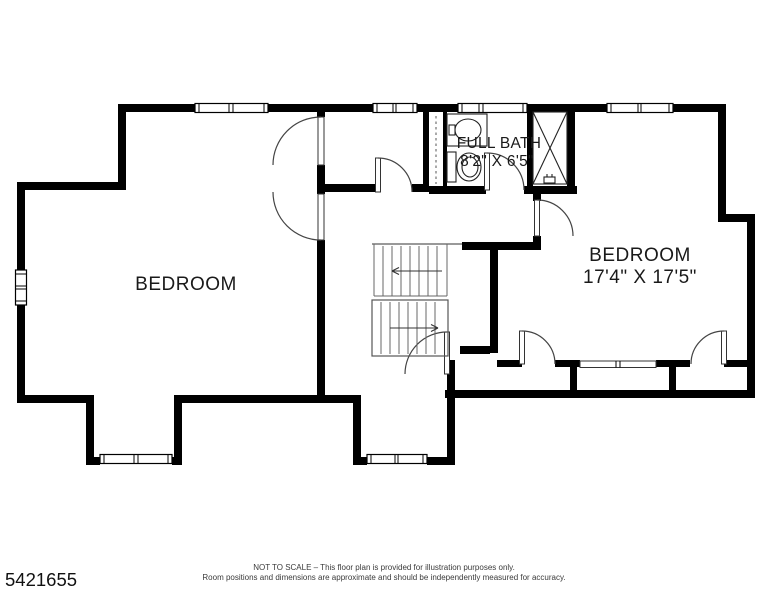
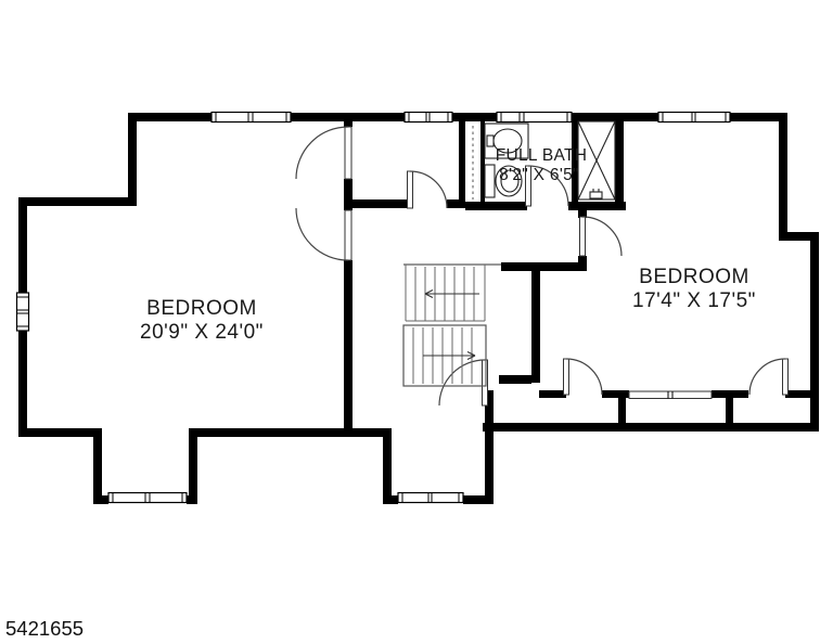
  BEDROOM
+ 20'9" X 24'0"
  FULL BATH
  8'2" X 6'5"
  BEDROOM
  17'4" X 17'5"
  5421655
- NOT TO SCALE – This floor plan is provided for illustration purposes only.
- Room positions and dimensions are approximate and should be independently measured for accuracy.
